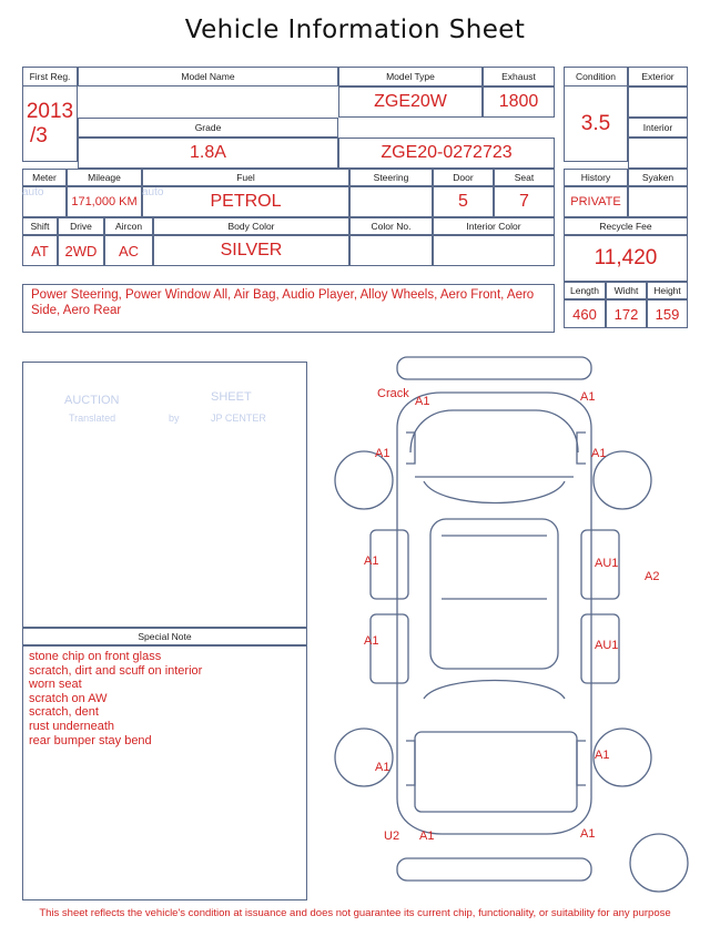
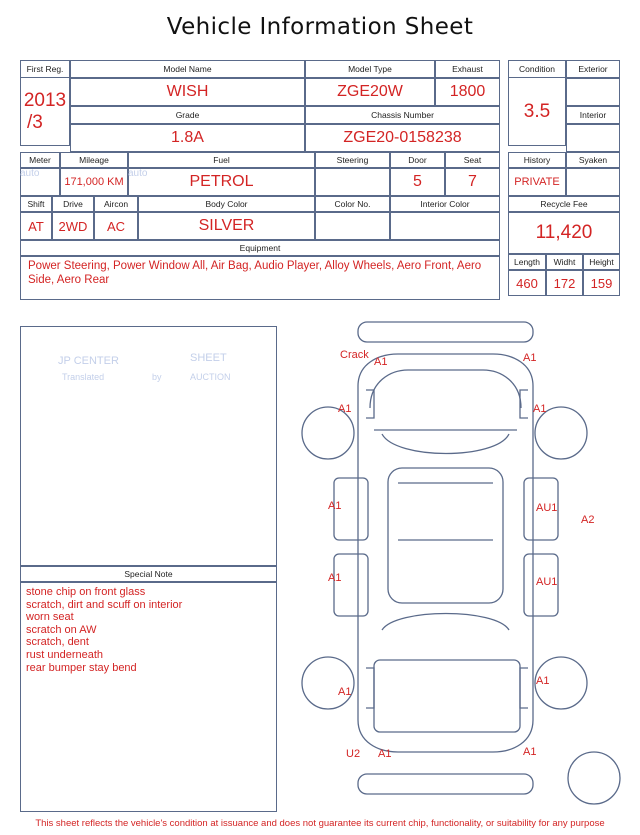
  Vehicle Information Sheet
  First Reg.
  2013
  /3
  Model Name
+ WISH
  Model Type
  ZGE20W
  Exhaust
  1800
  Condition
  3.5
  Exterior
  Grade
  1.8A
+ Chassis Number
- ZGE20-0272723
+ ZGE20-0158238
  Interior
  Meter
  Mileage
  171,000 KM
  Fuel
  PETROL
  Steering
  Door
  5
  Seat
  7
  History
  PRIVATE
  Syaken
  Shift
  AT
  Drive
  2WD
  Aircon
  AC
  Body Color
  SILVER
  Color No.
  Interior Color
  Recycle Fee
  11,420
+ Equipment
  Power Steering, Power Window All, Air Bag, Audio Player, Alloy Wheels, Aero Front, Aero Side, Aero Rear
  Length
  Widht
  Height
  460
  172
  159
- AUCTION
+ JP CENTER
  SHEET
  Translated
  by
- JP CENTER
+ AUCTION
  auto
  auto
  Special Note
  stone chip on front glass
  scratch, dirt and scuff on interior
  worn seat
  scratch on AW
  scratch, dent
  rust underneath
  rear bumper stay bend
  Crack
  A1
  A1
  A1
  A1
  A1
  AU1
  A2
  A1
  AU1
  A1
  A1
  U2
  A1
  A1
  This sheet reflects the vehicle's condition at issuance and does not guarantee its current chip, functionality, or suitability for any purpose
